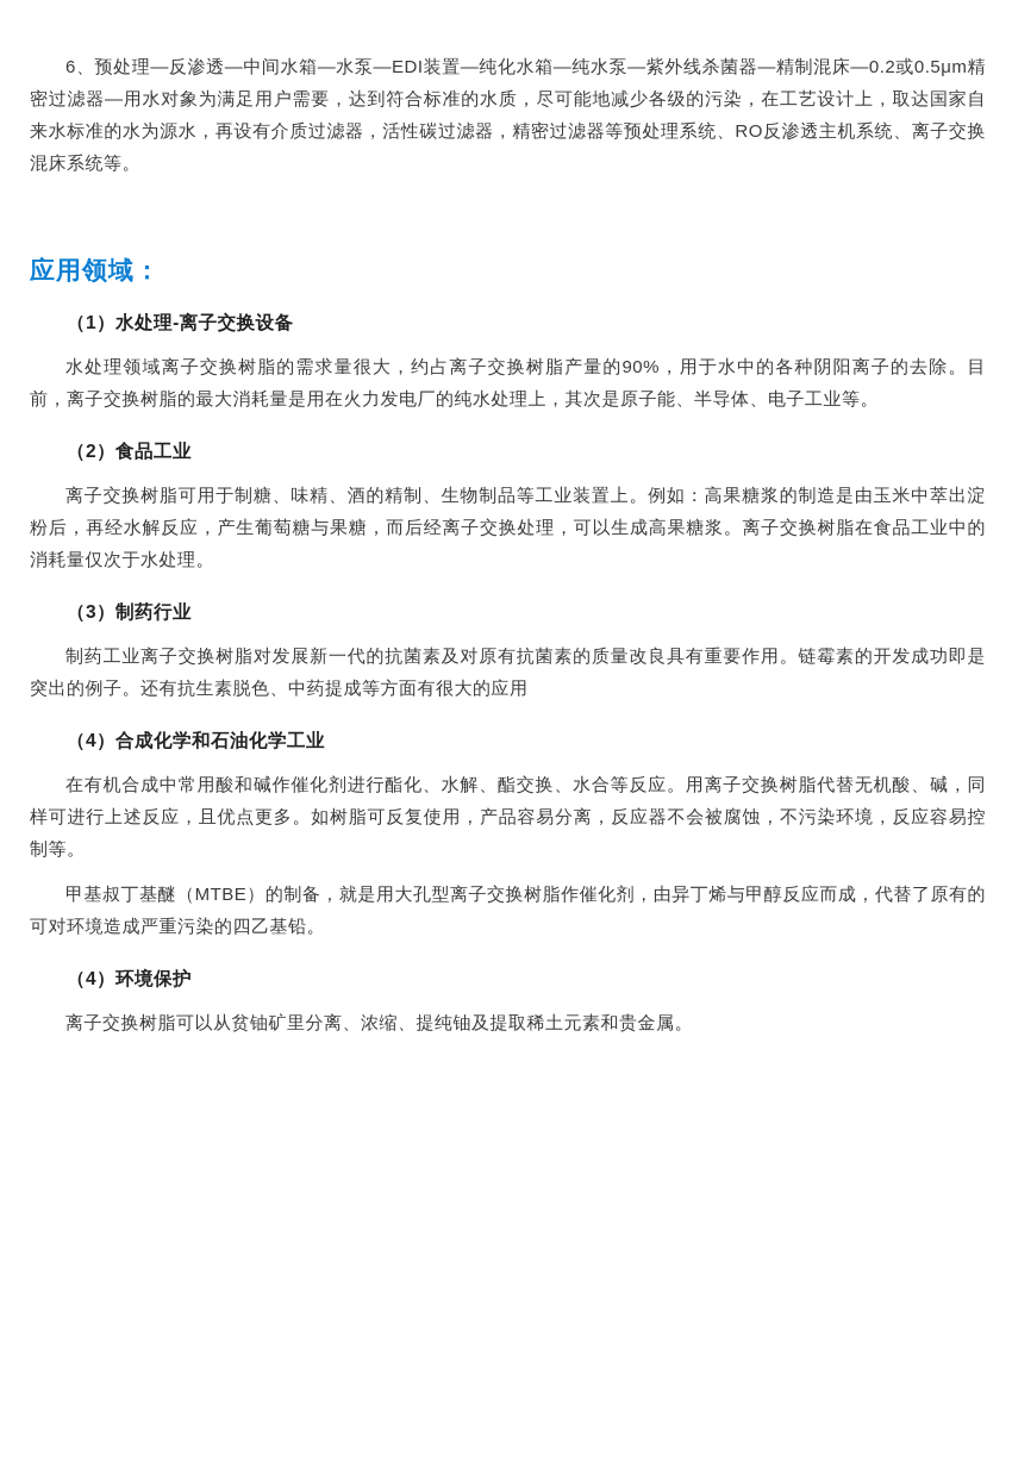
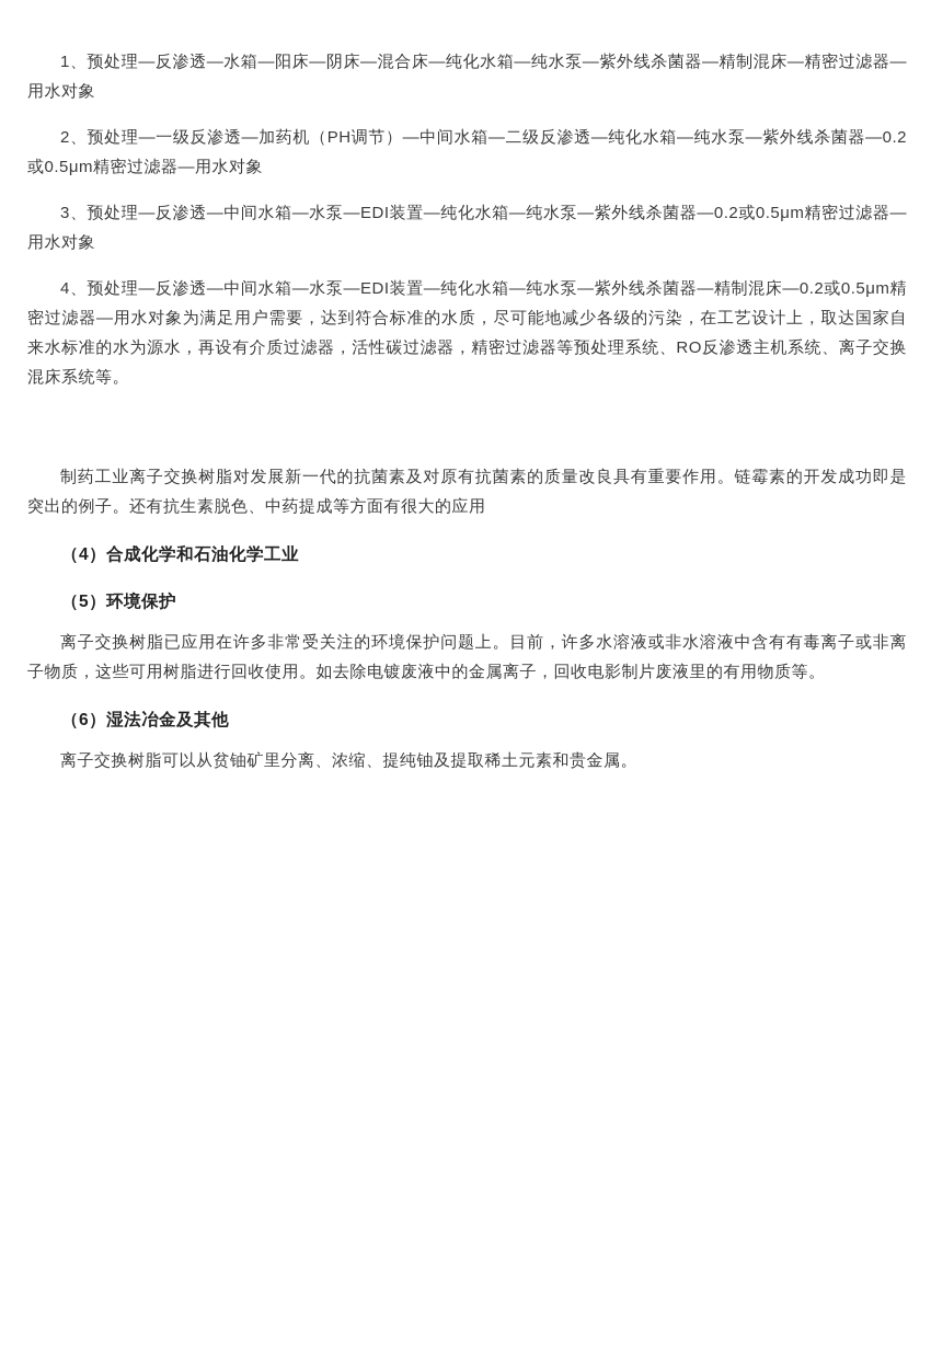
+ 1、预处理—反渗透—水箱—阳床—阴床—混合床—纯化水箱—纯水泵—紫外线杀菌器—精制混床—精密过滤器—用水对象
+ 2、预处理—一级反渗透—加药机（PH调节）—中间水箱—二级反渗透—纯化水箱—纯水泵—紫外线杀菌器—0.2或0.5μm精密过滤器—用水对象
+ 3、预处理—反渗透—中间水箱—水泵—EDI装置—纯化水箱—纯水泵—紫外线杀菌器—0.2或0.5μm精密过滤器—用水对象
- 6、预处理—反渗透—中间水箱—水泵—EDI装置—纯化水箱—纯水泵—紫外线杀菌器—精制混床—0.2或0.5μm精密过滤器—用水对象为满足用户需要，达到符合标准的水质，尽可能地减少各级的污染，在工艺设计上，取达国家自来水标准的水为源水，再设有介质过滤器，活性碳过滤器，精密过滤器等预处理系统、RO反渗透主机系统、离子交换混床系统等。
+ 4、预处理—反渗透—中间水箱—水泵—EDI装置—纯化水箱—纯水泵—紫外线杀菌器—精制混床—0.2或0.5μm精密过滤器—用水对象为满足用户需要，达到符合标准的水质，尽可能地减少各级的污染，在工艺设计上，取达国家自来水标准的水为源水，再设有介质过滤器，活性碳过滤器，精密过滤器等预处理系统、RO反渗透主机系统、离子交换混床系统等。
- 应用领域：
- （1）水处理-离子交换设备
- 水处理领域离子交换树脂的需求量很大，约占离子交换树脂产量的90%，用于水中的各种阴阳离子的去除。目前，离子交换树脂的最大消耗量是用在火力发电厂的纯水处理上，其次是原子能、半导体、电子工业等。
- （2）食品工业
- 离子交换树脂可用于制糖、味精、酒的精制、生物制品等工业装置上。例如：高果糖浆的制造是由玉米中萃出淀粉后，再经水解反应，产生葡萄糖与果糖，而后经离子交换处理，可以生成高果糖浆。离子交换树脂在食品工业中的消耗量仅次于水处理。
- （3）制药行业
  制药工业离子交换树脂对发展新一代的抗菌素及对原有抗菌素的质量改良具有重要作用。链霉素的开发成功即是突出的例子。还有抗生素脱色、中药提成等方面有很大的应用
  （4）合成化学和石油化学工业
- 在有机合成中常用酸和碱作催化剂进行酯化、水解、酯交换、水合等反应。用离子交换树脂代替无机酸、碱，同样可进行上述反应，且优点更多。如树脂可反复使用，产品容易分离，反应器不会被腐蚀，不污染环境，反应容易控制等。
- 甲基叔丁基醚（MTBE）的制备，就是用大孔型离子交换树脂作催化剂，由异丁烯与甲醇反应而成，代替了原有的可对环境造成严重污染的四乙基铅。
- （4）环境保护
+ （5）环境保护
+ 离子交换树脂已应用在许多非常受关注的环境保护问题上。目前，许多水溶液或非水溶液中含有有毒离子或非离子物质，这些可用树脂进行回收使用。如去除电镀废液中的金属离子，回收电影制片废液里的有用物质等。
+ （6）湿法冶金及其他
  离子交换树脂可以从贫铀矿里分离、浓缩、提纯铀及提取稀土元素和贵金属。
